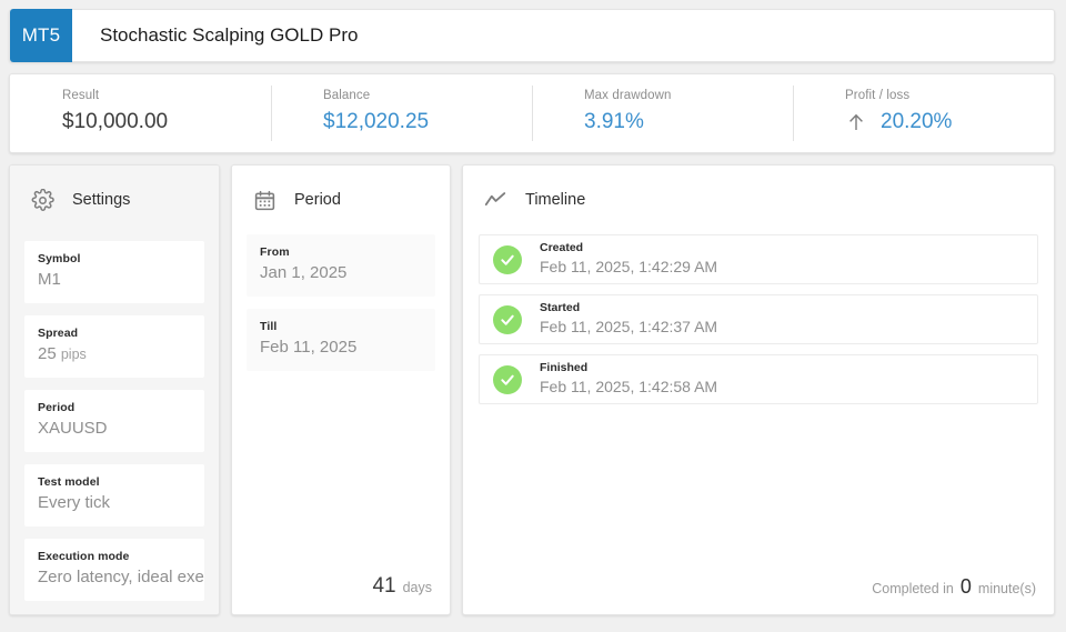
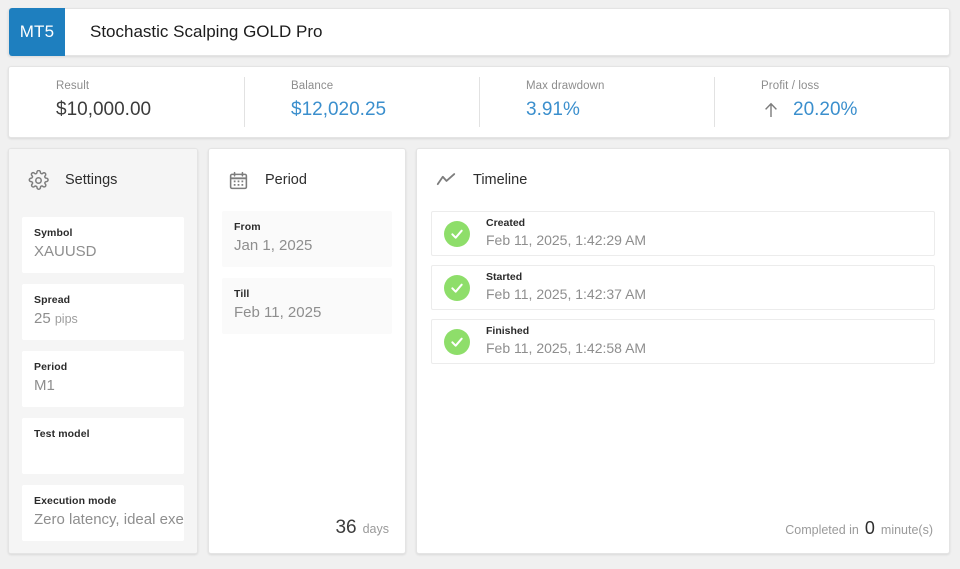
  MT5
  Stochastic Scalping GOLD Pro
  Result
  $10,000.00
  Balance
  $12,020.25
  Max drawdown
  3.91%
  Profit / loss
  20.20%
  Settings
  Symbol
- M1
+ XAUUSD
  Spread
  25 pips
  Period
- XAUUSD
+ M1
  Test model
- Every tick
  Execution mode
  Zero latency, ideal exe
  Period
  From
  Jan 1, 2025
  Till
  Feb 11, 2025
- 41
+ 36
  days
  Timeline
  Created
  Feb 11, 2025, 1:42:29 AM
  Started
  Feb 11, 2025, 1:42:37 AM
  Finished
  Feb 11, 2025, 1:42:58 AM
  Completed in
  0
  minute(s)
